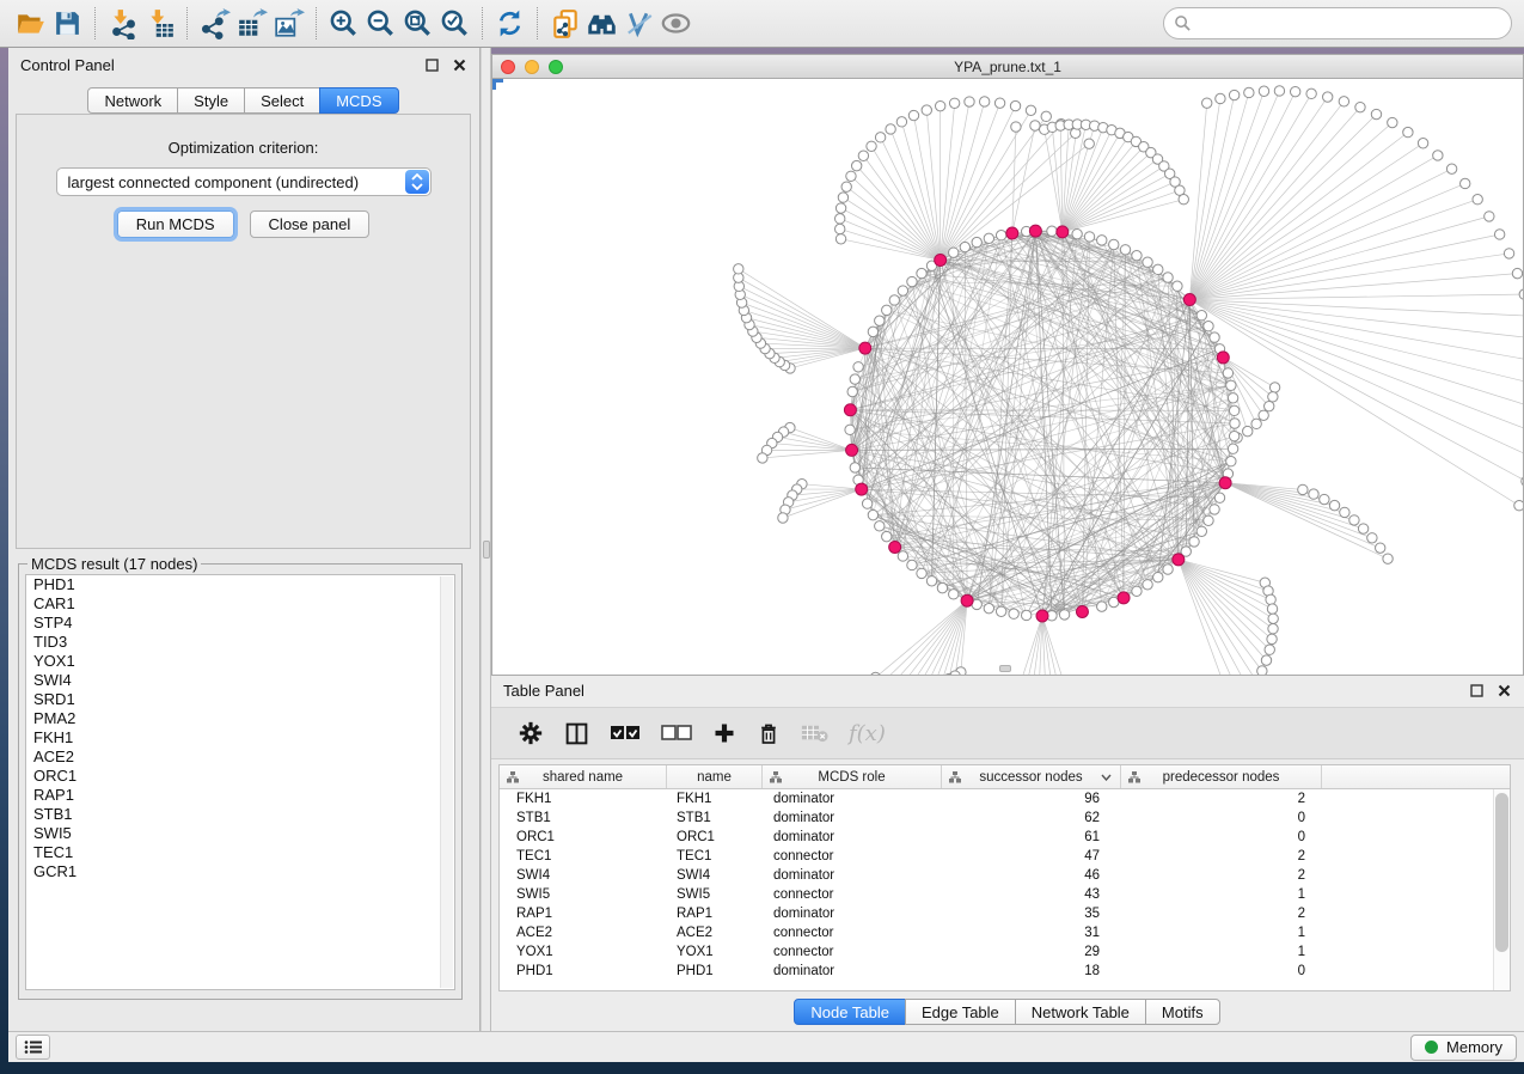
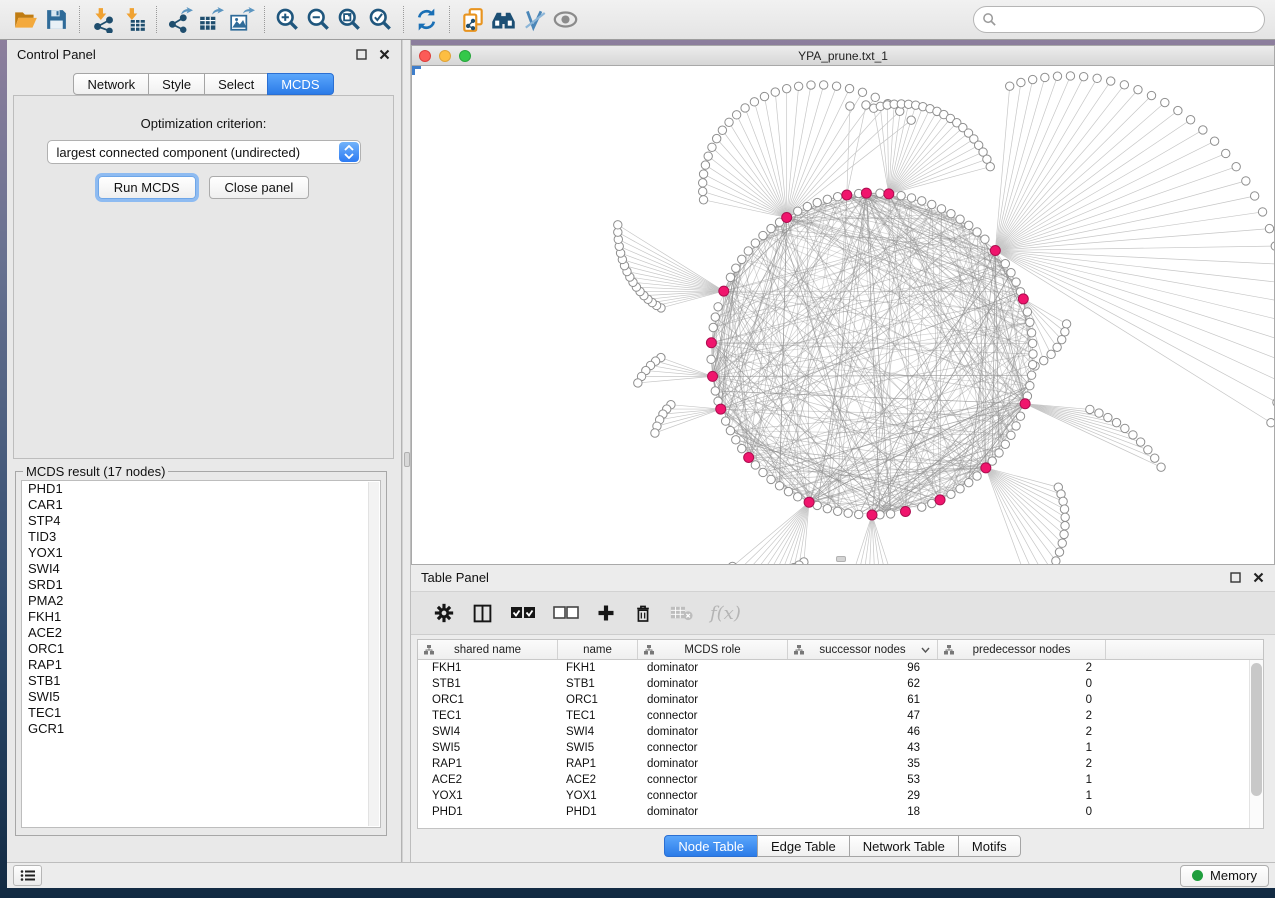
  Control Panel
  Network
  Style
  Select
  MCDS
  Optimization criterion:
  largest connected component (undirected)
  Run MCDS
  Close panel
  MCDS result (17 nodes)
  PHD1
  CAR1
  STP4
  TID3
  YOX1
  SWI4
  SRD1
  PMA2
  FKH1
  ACE2
  ORC1
  RAP1
  STB1
  SWI5
  TEC1
  GCR1
  YPA_prune.txt_1
  Table Panel
  f(x)
  shared name
  name
  MCDS role
  successor nodes
  predecessor nodes
  FKH1
  FKH1
  dominator
  96
  2
  STB1
  STB1
  dominator
  62
  0
  ORC1
  ORC1
  dominator
  61
  0
  TEC1
  TEC1
  connector
  47
  2
  SWI4
  SWI4
  dominator
  46
  2
  SWI5
  SWI5
  connector
  43
  1
  RAP1
  RAP1
  dominator
  35
  2
  ACE2
  ACE2
  connector
- 31
+ 53
  1
  YOX1
  YOX1
  connector
  29
  1
  PHD1
  PHD1
  dominator
  18
  0
  Node Table
  Edge Table
  Network Table
  Motifs
  Memory
